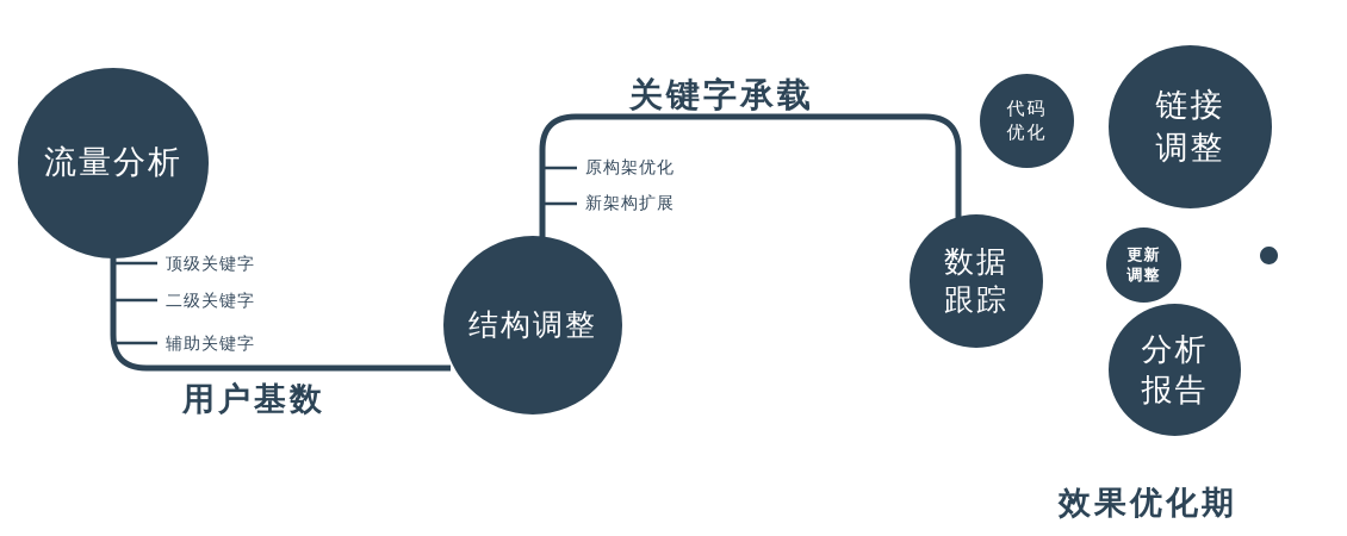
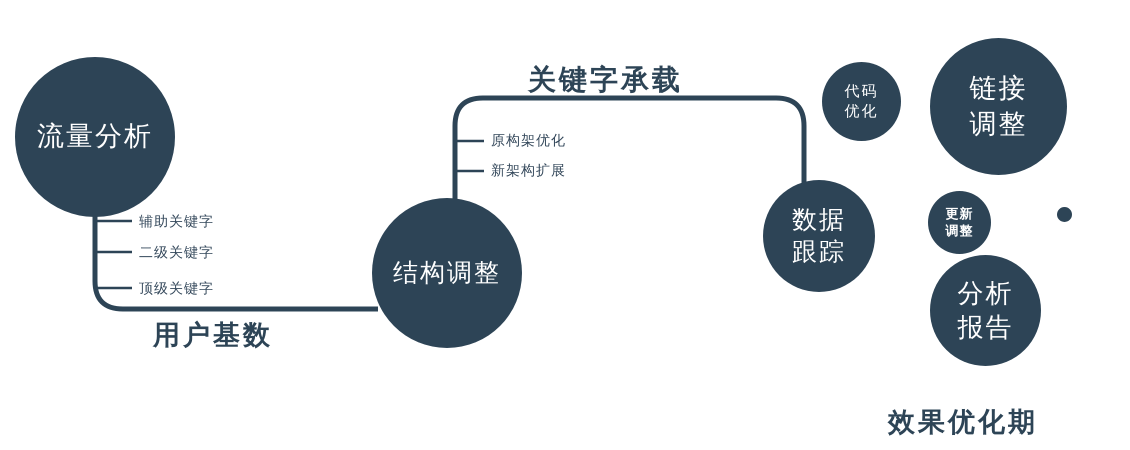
  流量分析
  结构调整
  数据
  跟踪
  代码
  优化
  链接
  调整
  更新
  调整
  分析
  报告
  用户基数
  关键字承载
  效果优化期
- 顶级关键字
+ 辅助关键字
  二级关键字
- 辅助关键字
+ 顶级关键字
  原构架优化
  新架构扩展
